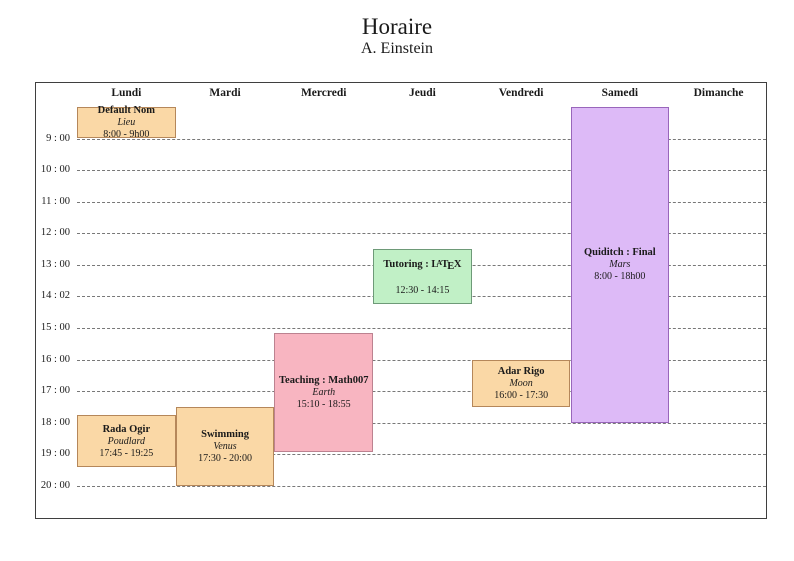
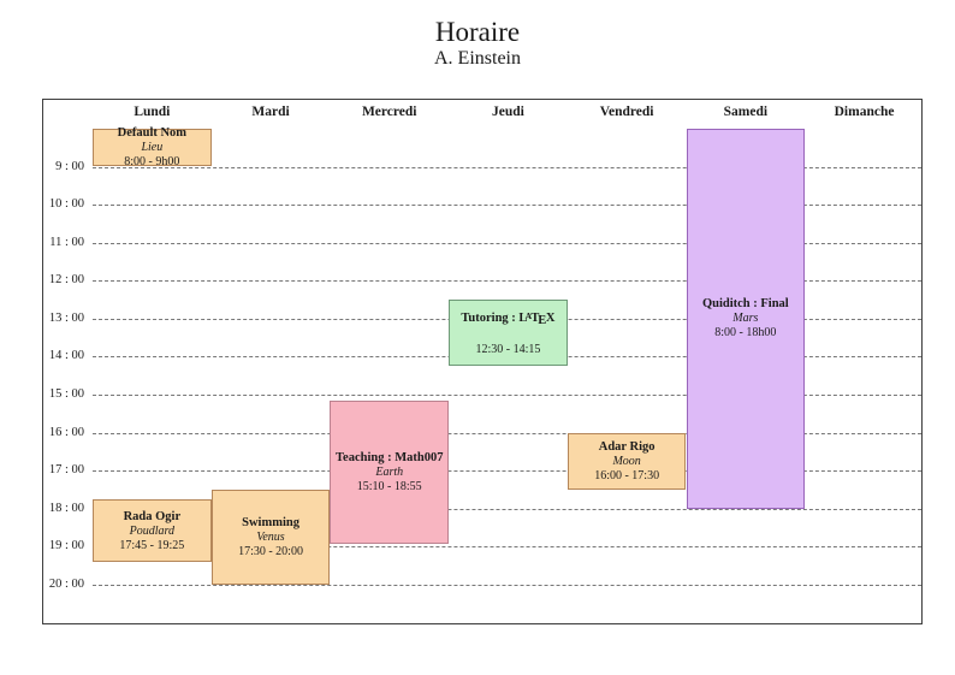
  Horaire
  A. Einstein
  9 : 00
  10 : 00
  11 : 00
  12 : 00
  13 : 00
- 14 : 02
+ 14 : 00
  15 : 00
  16 : 00
  17 : 00
  18 : 00
  19 : 00
  20 : 00
  Lundi
  Mardi
  Mercredi
  Jeudi
  Vendredi
  Samedi
  Dimanche
  Default Nom
  Lieu
  8:00 - 9h00
  Rada Ogir
  Poudlard
  17:45 - 19:25
  Swimming
  Venus
  17:30 - 20:00
  Teaching : Math007
  Earth
  15:10 - 18:55
  Tutoring : LATEX
  12:30 - 14:15
  Adar Rigo
  Moon
  16:00 - 17:30
  Quiditch : Final
  Mars
  8:00 - 18h00
